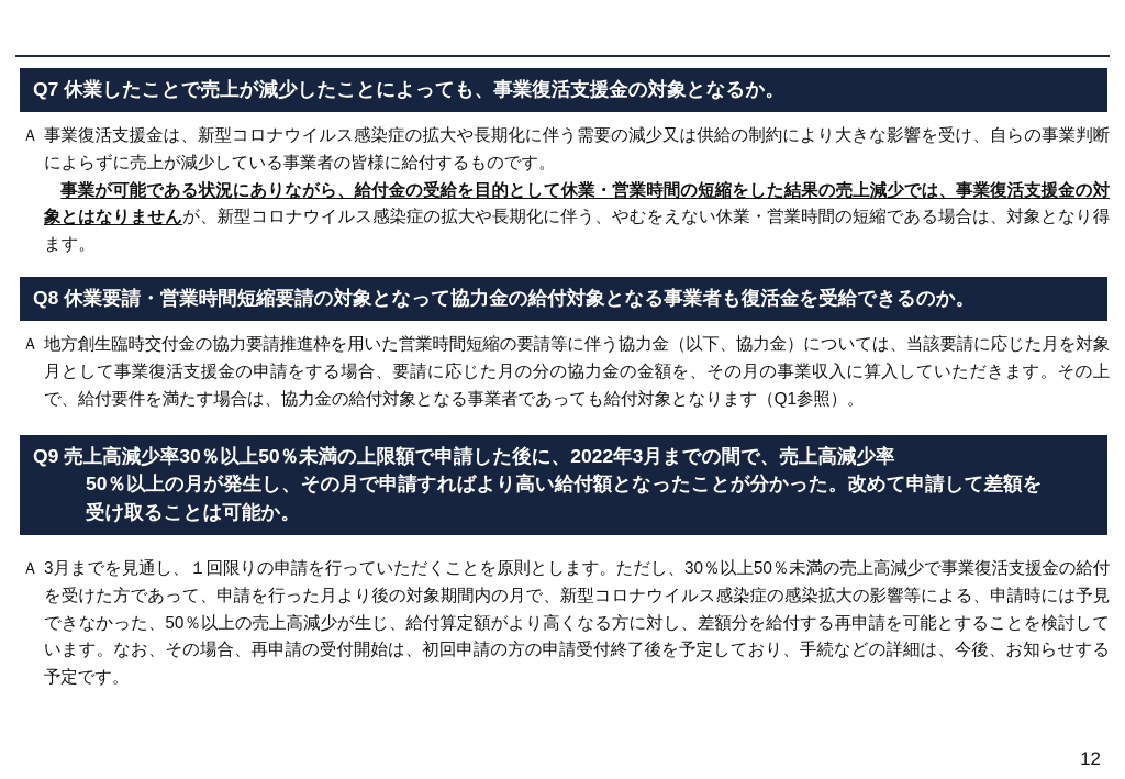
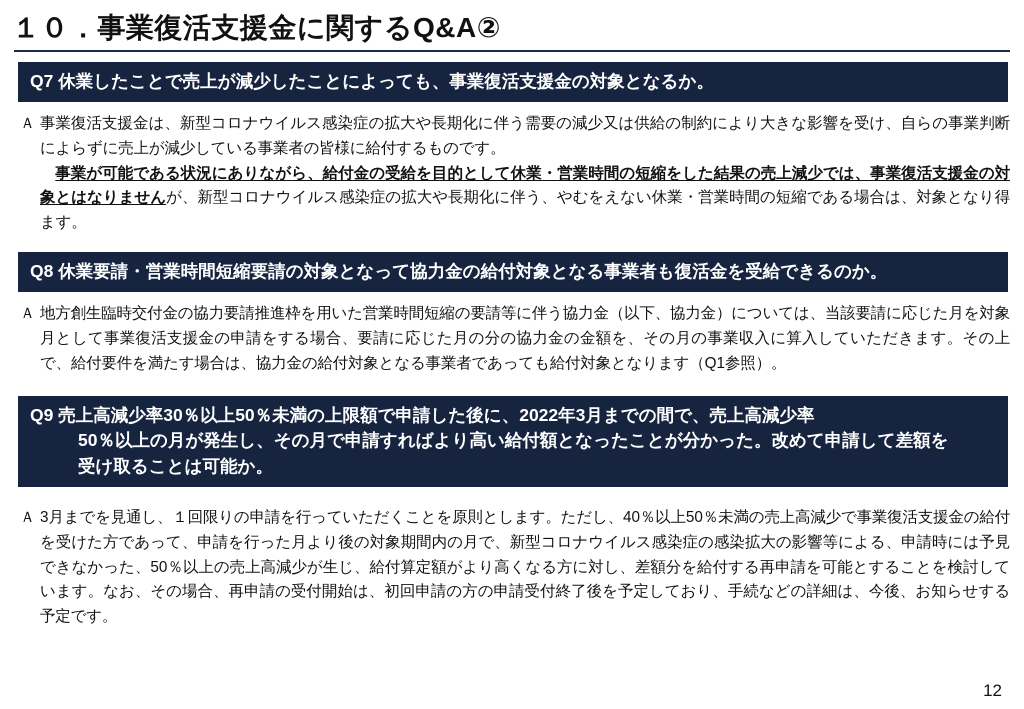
+ １０．事業復活支援金に関するQ&A②
  Q7 休業したことで売上が減少したことによっても、事業復活支援金の対象となるか。
  Ａ
  事業復活支援金は、新型コロナウイルス感染症の拡大や長期化に伴う需要の減少又は供給の制約により大きな影響を受け、自らの事業判断によらずに売上が減少している事業者の皆様に給付するものです。
  事業が可能である状況にありながら、給付金の受給を目的として休業・営業時間の短縮をした結果の売上減少では、事業復活支援金の対象とはなりませんが、新型コロナウイルス感染症の拡大や長期化に伴う、やむをえない休業・営業時間の短縮である場合は、対象となり得ます。
  Q8 休業要請・営業時間短縮要請の対象となって協力金の給付対象となる事業者も復活金を受給できるのか。
  Ａ
  地方創生臨時交付金の協力要請推進枠を用いた営業時間短縮の要請等に伴う協力金（以下、協力金）については、当該要請に応じた月を対象月として事業復活支援金の申請をする場合、要請に応じた月の分の協力金の金額を、その月の事業収入に算入していただきます。その上で、給付要件を満たす場合は、協力金の給付対象となる事業者であっても給付対象となります（Q1参照）。
  Q9 売上高減少率30％以上50％未満の上限額で申請した後に、2022年3月までの間で、売上高減少率
  50％以上の月が発生し、その月で申請すればより高い給付額となったことが分かった。改めて申請して差額を
  受け取ることは可能か。
  Ａ
- 3月までを見通し、１回限りの申請を行っていただくことを原則とします。ただし、30％以上50％未満の売上高減少で事業復活支援金の給付を受けた方であって、申請を行った月より後の対象期間内の月で、新型コロナウイルス感染症の感染拡大の影響等による、申請時には予見できなかった、50％以上の売上高減少が生じ、給付算定額がより高くなる方に対し、差額分を給付する再申請を可能とすることを検討しています。なお、その場合、再申請の受付開始は、初回申請の方の申請受付終了後を予定しており、手続などの詳細は、今後、お知らせする予定です。
+ 3月までを見通し、１回限りの申請を行っていただくことを原則とします。ただし、40％以上50％未満の売上高減少で事業復活支援金の給付を受けた方であって、申請を行った月より後の対象期間内の月で、新型コロナウイルス感染症の感染拡大の影響等による、申請時には予見できなかった、50％以上の売上高減少が生じ、給付算定額がより高くなる方に対し、差額分を給付する再申請を可能とすることを検討しています。なお、その場合、再申請の受付開始は、初回申請の方の申請受付終了後を予定しており、手続などの詳細は、今後、お知らせする予定です。
  12
